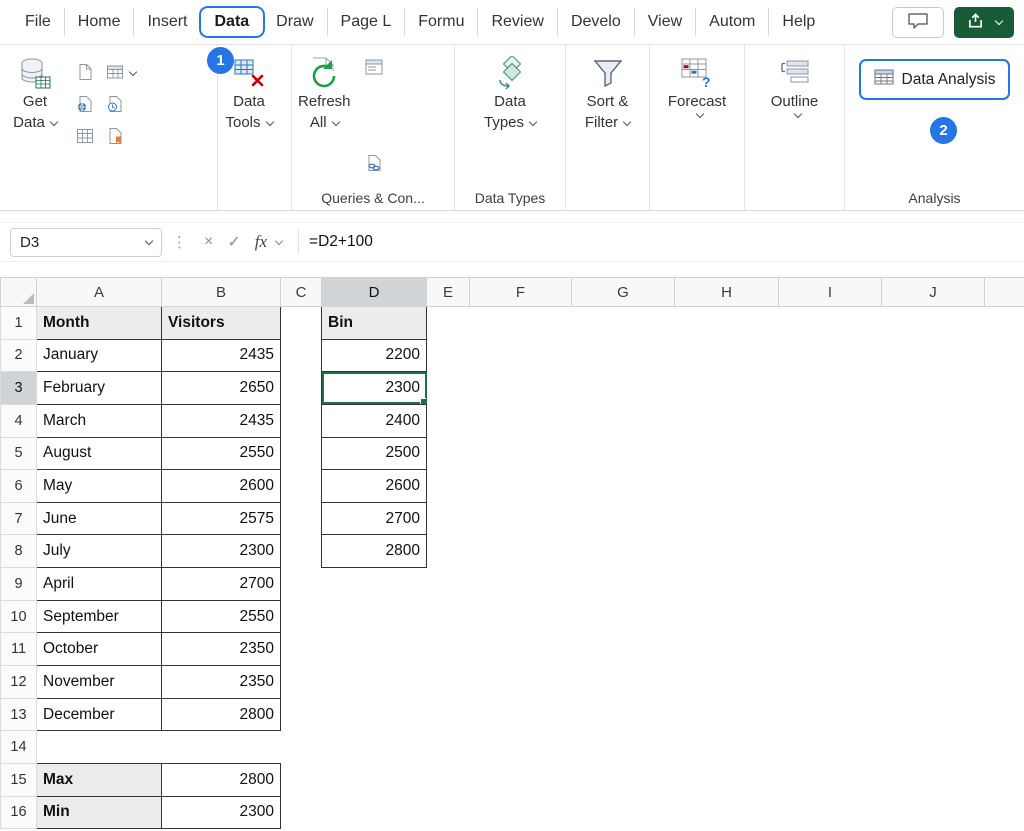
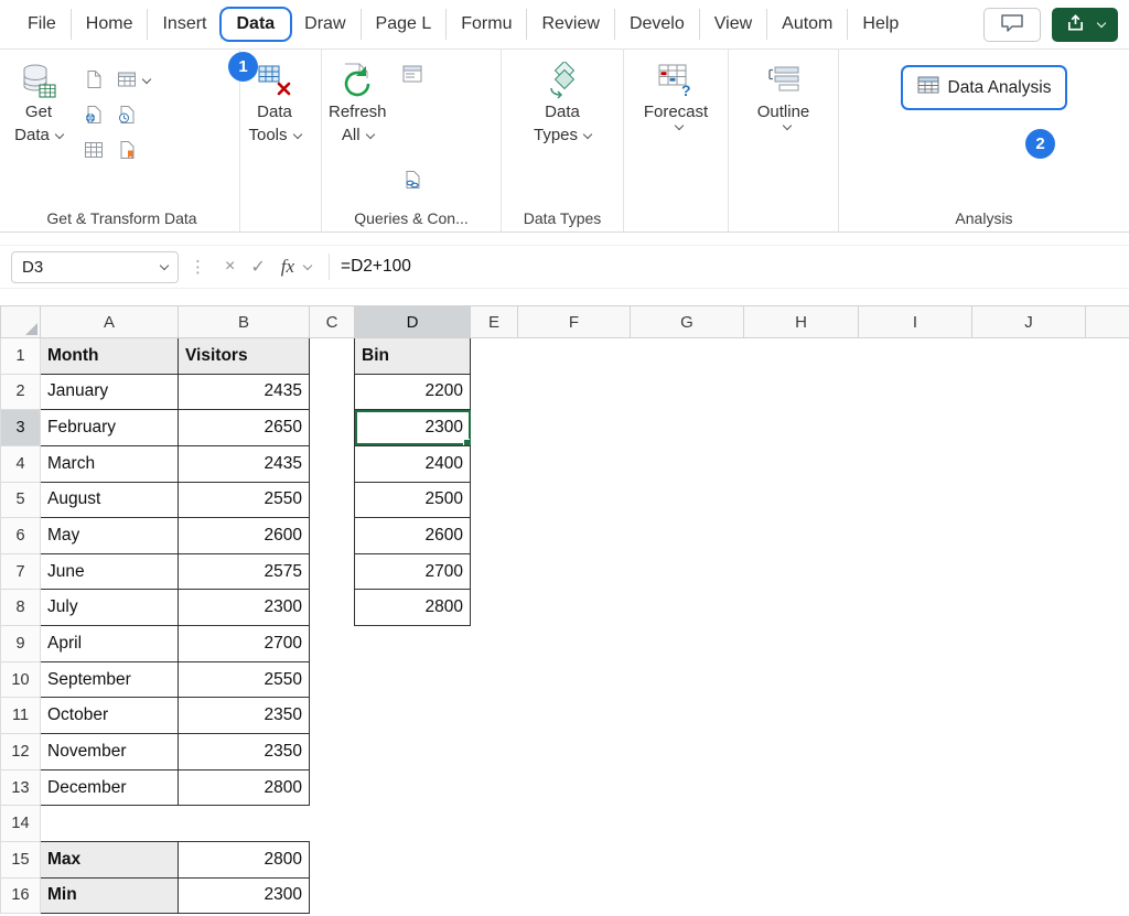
  File
  Home
  Insert
  Data
  Draw
  Page L
  Formu
  Review
  Develo
  View
  Autom
  Help
  Get
  Data
+ Get & Transform Data
  Data
  Tools
  Refresh
  All
  Queries & Con...
  Data
  Types
  Data Types
- Sort &
- Filter
  ?
  Forecast
  Outline
  Data Analysis
  Analysis
  1
  2
  D3
  ⋮
  ×
  ✓
  fx
  =D2+100
  	A	B	C	D	E	F	G	H	I	J
  1	Month	Visitors		Bin
  2	January	2435		2200
  3	February	2650		2300
  4	March	2435		2400
  5	August	2550		2500
  6	May	2600		2600
  7	June	2575		2700
  8	July	2300		2800
  9	April	2700
  10	September	2550
  11	October	2350
  12	November	2350
  13	December	2800
  14
  15	Max	2800
  16	Min	2300
